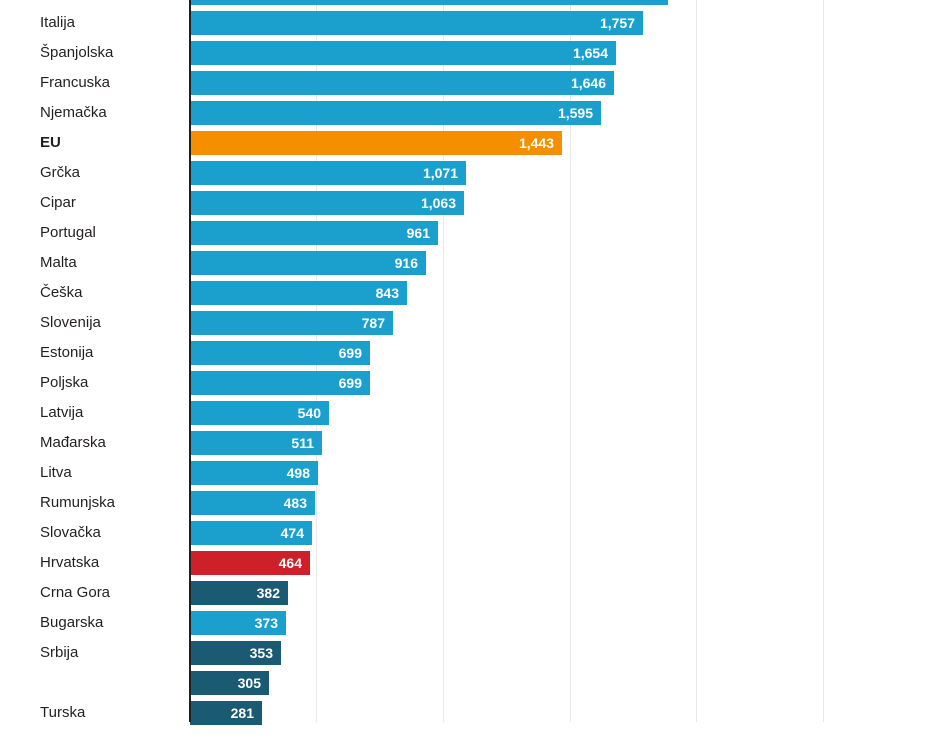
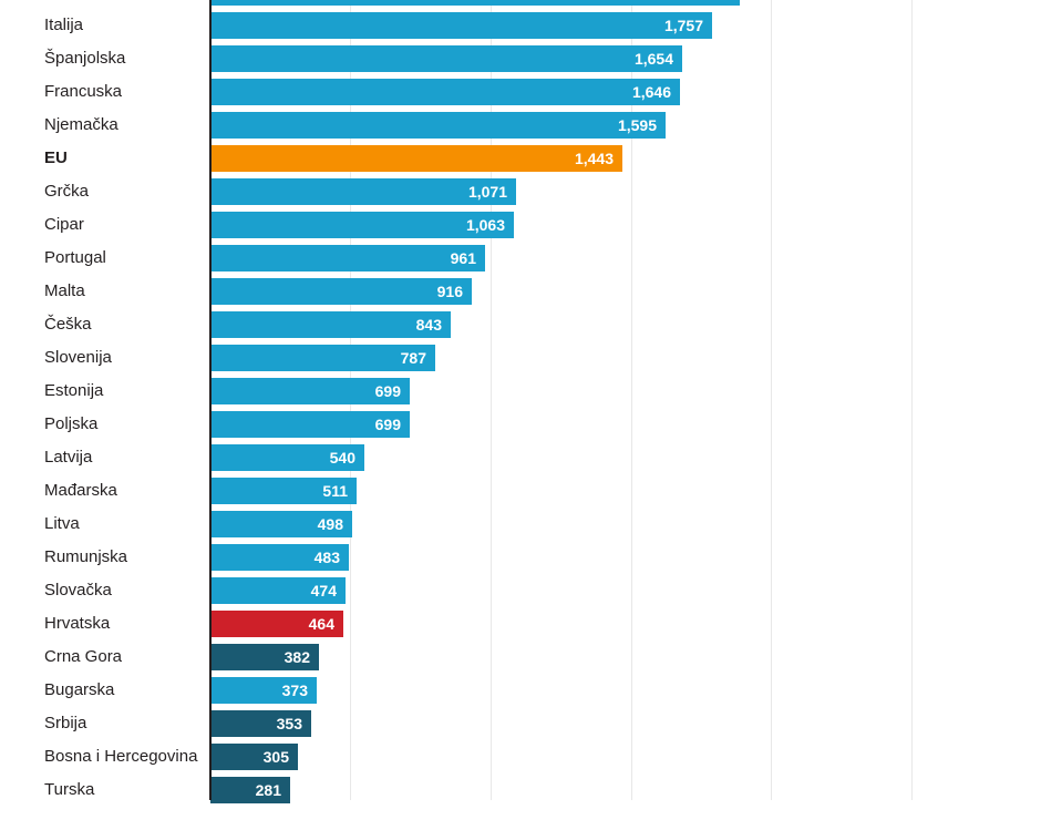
  Italija
  1,757
  Španjolska
  1,654
  Francuska
  1,646
  Njemačka
  1,595
  EU
  1,443
  Grčka
  1,071
  Cipar
  1,063
  Portugal
  961
  Malta
  916
  Češka
  843
  Slovenija
  787
  Estonija
  699
  Poljska
  699
  Latvija
  540
  Mađarska
  511
  Litva
  498
  Rumunjska
  483
  Slovačka
  474
  Hrvatska
  464
  Crna Gora
  382
  Bugarska
  373
  Srbija
  353
+ Bosna i Hercegovina
  305
  Turska
  281
